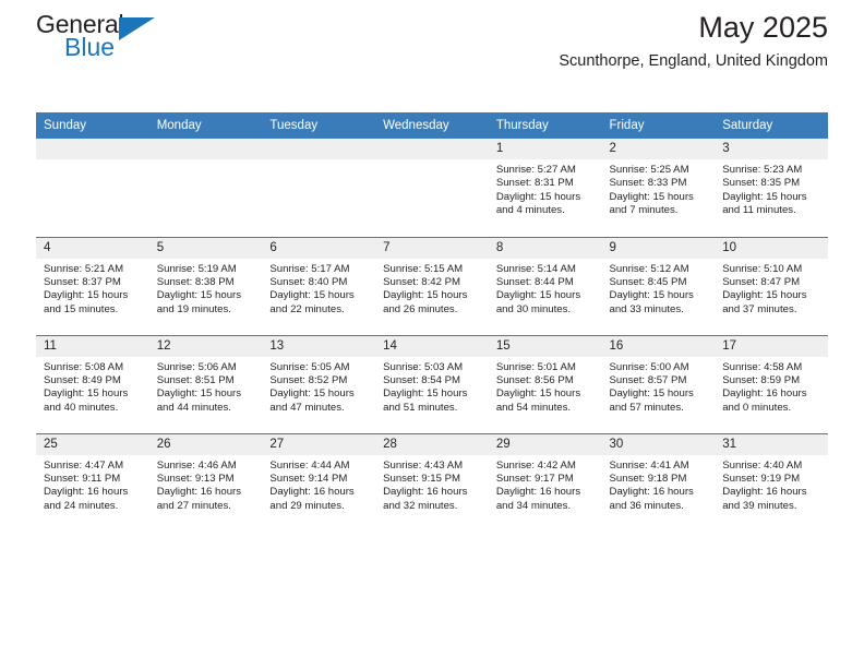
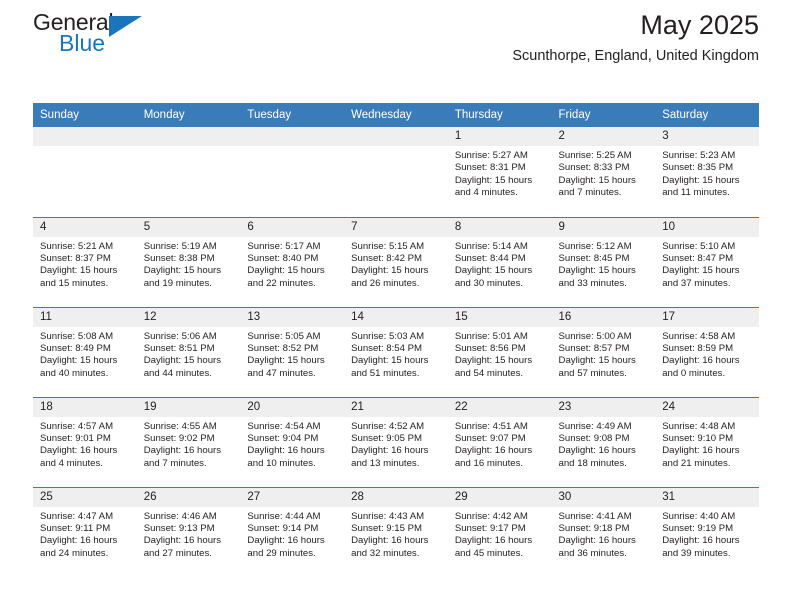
  General
  Blue
  May 2025
  Scunthorpe, England, United Kingdom
  Sunday	Monday	Tuesday	Wednesday	Thursday	Friday	Saturday
  				1Sunrise: 5:27 AMSunset: 8:31 PMDaylight: 15 hours and 4 minutes.	2Sunrise: 5:25 AMSunset: 8:33 PMDaylight: 15 hours and 7 minutes.	3Sunrise: 5:23 AMSunset: 8:35 PMDaylight: 15 hours and 11 minutes.
  4Sunrise: 5:21 AMSunset: 8:37 PMDaylight: 15 hours and 15 minutes.	5Sunrise: 5:19 AMSunset: 8:38 PMDaylight: 15 hours and 19 minutes.	6Sunrise: 5:17 AMSunset: 8:40 PMDaylight: 15 hours and 22 minutes.	7Sunrise: 5:15 AMSunset: 8:42 PMDaylight: 15 hours and 26 minutes.	8Sunrise: 5:14 AMSunset: 8:44 PMDaylight: 15 hours and 30 minutes.	9Sunrise: 5:12 AMSunset: 8:45 PMDaylight: 15 hours and 33 minutes.	10Sunrise: 5:10 AMSunset: 8:47 PMDaylight: 15 hours and 37 minutes.
  11Sunrise: 5:08 AMSunset: 8:49 PMDaylight: 15 hours and 40 minutes.	12Sunrise: 5:06 AMSunset: 8:51 PMDaylight: 15 hours and 44 minutes.	13Sunrise: 5:05 AMSunset: 8:52 PMDaylight: 15 hours and 47 minutes.	14Sunrise: 5:03 AMSunset: 8:54 PMDaylight: 15 hours and 51 minutes.	15Sunrise: 5:01 AMSunset: 8:56 PMDaylight: 15 hours and 54 minutes.	16Sunrise: 5:00 AMSunset: 8:57 PMDaylight: 15 hours and 57 minutes.	17Sunrise: 4:58 AMSunset: 8:59 PMDaylight: 16 hours and 0 minutes.
+ 18Sunrise: 4:57 AMSunset: 9:01 PMDaylight: 16 hours and 4 minutes.	19Sunrise: 4:55 AMSunset: 9:02 PMDaylight: 16 hours and 7 minutes.	20Sunrise: 4:54 AMSunset: 9:04 PMDaylight: 16 hours and 10 minutes.	21Sunrise: 4:52 AMSunset: 9:05 PMDaylight: 16 hours and 13 minutes.	22Sunrise: 4:51 AMSunset: 9:07 PMDaylight: 16 hours and 16 minutes.	23Sunrise: 4:49 AMSunset: 9:08 PMDaylight: 16 hours and 18 minutes.	24Sunrise: 4:48 AMSunset: 9:10 PMDaylight: 16 hours and 21 minutes.
- 25Sunrise: 4:47 AMSunset: 9:11 PMDaylight: 16 hours and 24 minutes.	26Sunrise: 4:46 AMSunset: 9:13 PMDaylight: 16 hours and 27 minutes.	27Sunrise: 4:44 AMSunset: 9:14 PMDaylight: 16 hours and 29 minutes.	28Sunrise: 4:43 AMSunset: 9:15 PMDaylight: 16 hours and 32 minutes.	29Sunrise: 4:42 AMSunset: 9:17 PMDaylight: 16 hours and 34 minutes.	30Sunrise: 4:41 AMSunset: 9:18 PMDaylight: 16 hours and 36 minutes.	31Sunrise: 4:40 AMSunset: 9:19 PMDaylight: 16 hours and 39 minutes.
+ 25Sunrise: 4:47 AMSunset: 9:11 PMDaylight: 16 hours and 24 minutes.	26Sunrise: 4:46 AMSunset: 9:13 PMDaylight: 16 hours and 27 minutes.	27Sunrise: 4:44 AMSunset: 9:14 PMDaylight: 16 hours and 29 minutes.	28Sunrise: 4:43 AMSunset: 9:15 PMDaylight: 16 hours and 32 minutes.	29Sunrise: 4:42 AMSunset: 9:17 PMDaylight: 16 hours and 45 minutes.	30Sunrise: 4:41 AMSunset: 9:18 PMDaylight: 16 hours and 36 minutes.	31Sunrise: 4:40 AMSunset: 9:19 PMDaylight: 16 hours and 39 minutes.
